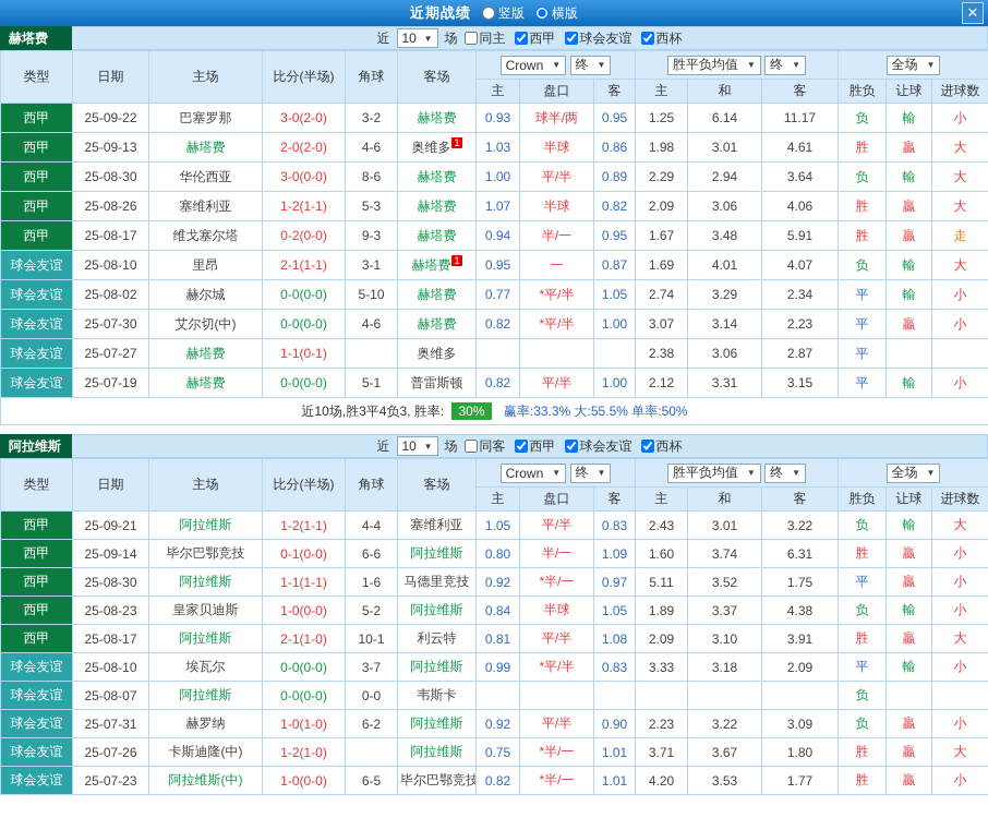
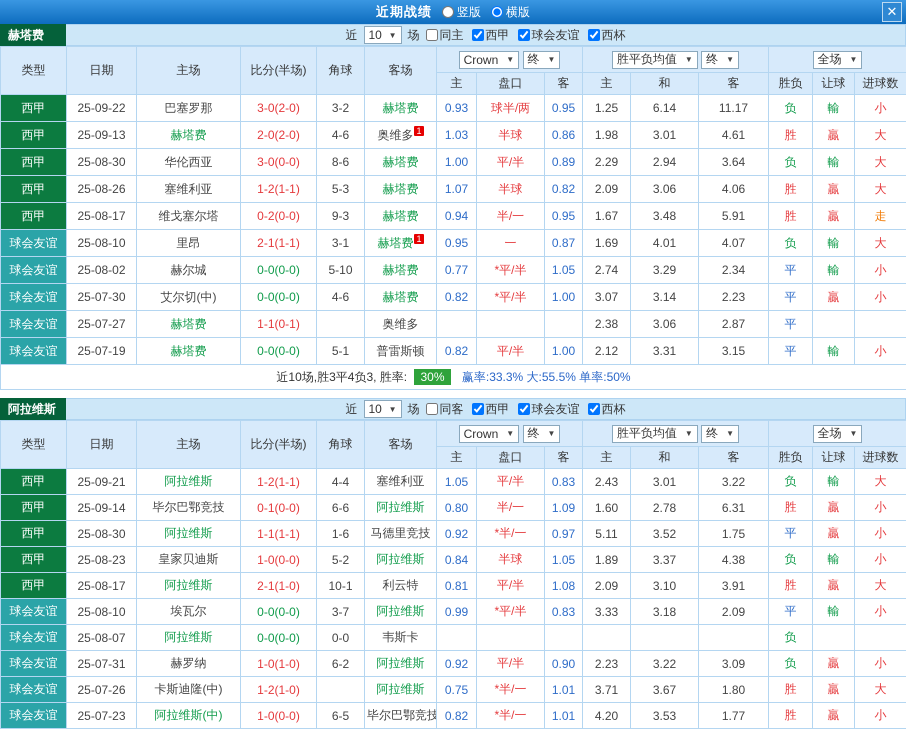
  近期战绩
  竖版
  横版
  ✕
  赫塔费
  近
  10
  ▼
  场
  同主
  西甲
  球会友谊
  西杯
  类型	日期	主场	比分(半场)	角球	客场	Crown ▼ 终 ▼	胜平负均值 ▼ 终 ▼	全场 ▼
  主	盘口	客	主	和	客	胜负	让球	进球数
  西甲	25-09-22	巴塞罗那	3-0(2-0)	3-2	赫塔费	0.93	球半/两	0.95	1.25	6.14	11.17	负	輸	小
  西甲	25-09-13	赫塔费	2-0(2-0)	4-6	奥维多 1	1.03	半球	0.86	1.98	3.01	4.61	胜	贏	大
  西甲	25-08-30	华伦西亚	3-0(0-0)	8-6	赫塔费	1.00	平/半	0.89	2.29	2.94	3.64	负	輸	大
  西甲	25-08-26	塞维利亚	1-2(1-1)	5-3	赫塔费	1.07	半球	0.82	2.09	3.06	4.06	胜	贏	大
  西甲	25-08-17	维戈塞尔塔	0-2(0-0)	9-3	赫塔费	0.94	半/一	0.95	1.67	3.48	5.91	胜	贏	走
  球会友谊	25-08-10	里昂	2-1(1-1)	3-1	赫塔费 1	0.95	一	0.87	1.69	4.01	4.07	负	輸	大
  球会友谊	25-08-02	赫尔城	0-0(0-0)	5-10	赫塔费	0.77	*平/半	1.05	2.74	3.29	2.34	平	輸	小
  球会友谊	25-07-30	艾尔切(中)	0-0(0-0)	4-6	赫塔费	0.82	*平/半	1.00	3.07	3.14	2.23	平	贏	小
  球会友谊	25-07-27	赫塔费	1-1(0-1)		奥维多				2.38	3.06	2.87	平
  球会友谊	25-07-19	赫塔费	0-0(0-0)	5-1	普雷斯顿	0.82	平/半	1.00	2.12	3.31	3.15	平	輸	小
  近10场,胜3平4负3, 胜率: 30% 赢率:33.3% 大:55.5% 单率:50%
  阿拉维斯
  近
  10
  ▼
  场
  同客
  西甲
  球会友谊
  西杯
  类型	日期	主场	比分(半场)	角球	客场	Crown ▼ 终 ▼	胜平负均值 ▼ 终 ▼	全场 ▼
  主	盘口	客	主	和	客	胜负	让球	进球数
  西甲	25-09-21	阿拉维斯	1-2(1-1)	4-4	塞维利亚	1.05	平/半	0.83	2.43	3.01	3.22	负	輸	大
- 西甲	25-09-14	毕尔巴鄂竞技	0-1(0-0)	6-6	阿拉维斯	0.80	半/一	1.09	1.60	3.74	6.31	胜	贏	小
+ 西甲	25-09-14	毕尔巴鄂竞技	0-1(0-0)	6-6	阿拉维斯	0.80	半/一	1.09	1.60	2.78	6.31	胜	贏	小
  西甲	25-08-30	阿拉维斯	1-1(1-1)	1-6	马德里竞技	0.92	*半/一	0.97	5.11	3.52	1.75	平	贏	小
  西甲	25-08-23	皇家贝迪斯	1-0(0-0)	5-2	阿拉维斯	0.84	半球	1.05	1.89	3.37	4.38	负	輸	小
  西甲	25-08-17	阿拉维斯	2-1(1-0)	10-1	利云特	0.81	平/半	1.08	2.09	3.10	3.91	胜	贏	大
  球会友谊	25-08-10	埃瓦尔	0-0(0-0)	3-7	阿拉维斯	0.99	*平/半	0.83	3.33	3.18	2.09	平	輸	小
  球会友谊	25-08-07	阿拉维斯	0-0(0-0)	0-0	韦斯卡							负
  球会友谊	25-07-31	赫罗纳	1-0(1-0)	6-2	阿拉维斯	0.92	平/半	0.90	2.23	3.22	3.09	负	贏	小
  球会友谊	25-07-26	卡斯迪隆(中)	1-2(1-0)		阿拉维斯	0.75	*半/一	1.01	3.71	3.67	1.80	胜	贏	大
  球会友谊	25-07-23	阿拉维斯(中)	1-0(0-0)	6-5	毕尔巴鄂竞技	0.82	*半/一	1.01	4.20	3.53	1.77	胜	贏	小
